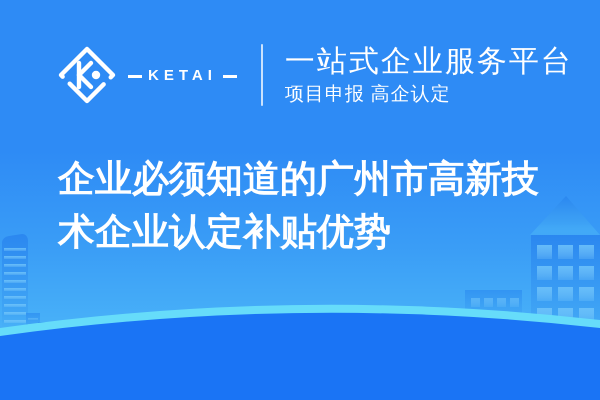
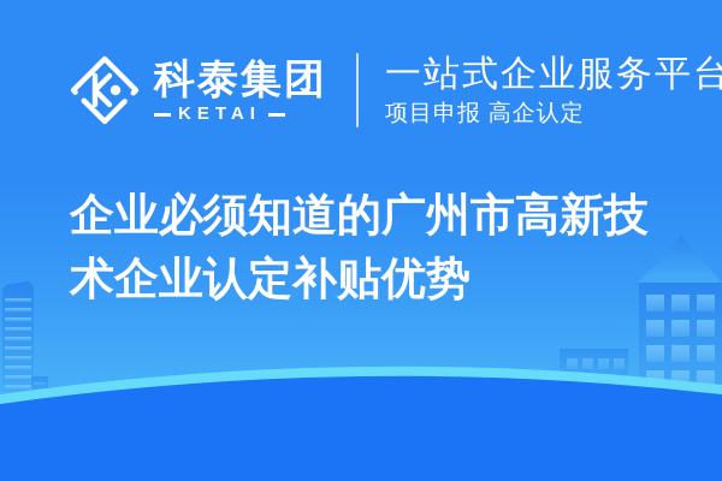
+ 科泰集团
  KETAI
  一站式企业服务平台
  项目申报 高企认定
  企业必须知道的广州市高新技术企业认定补贴优势
